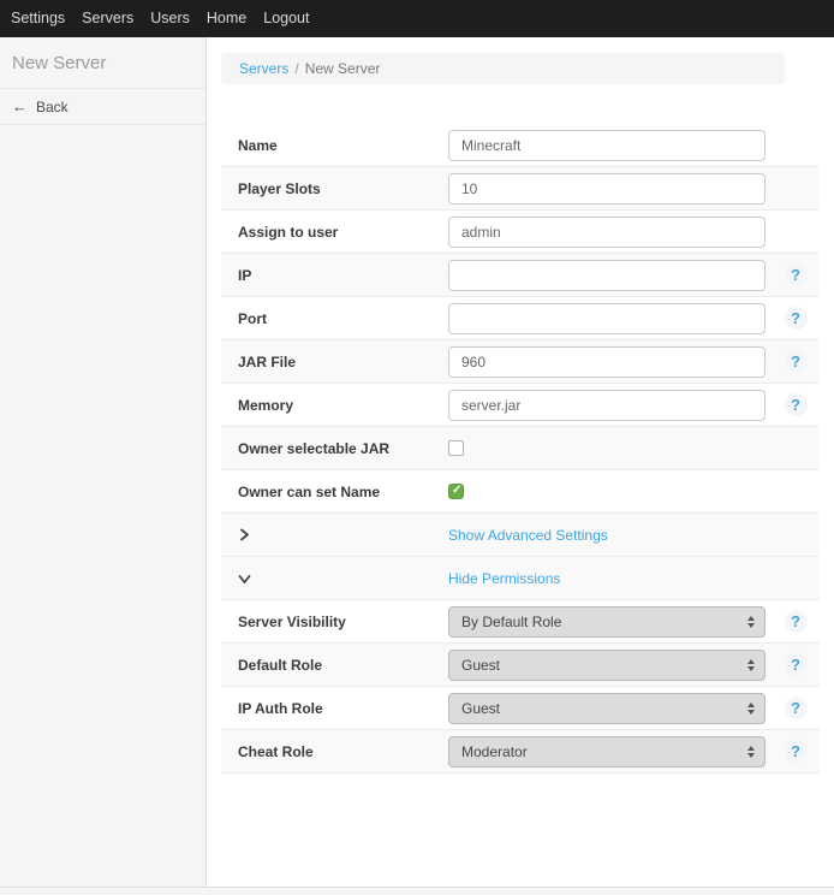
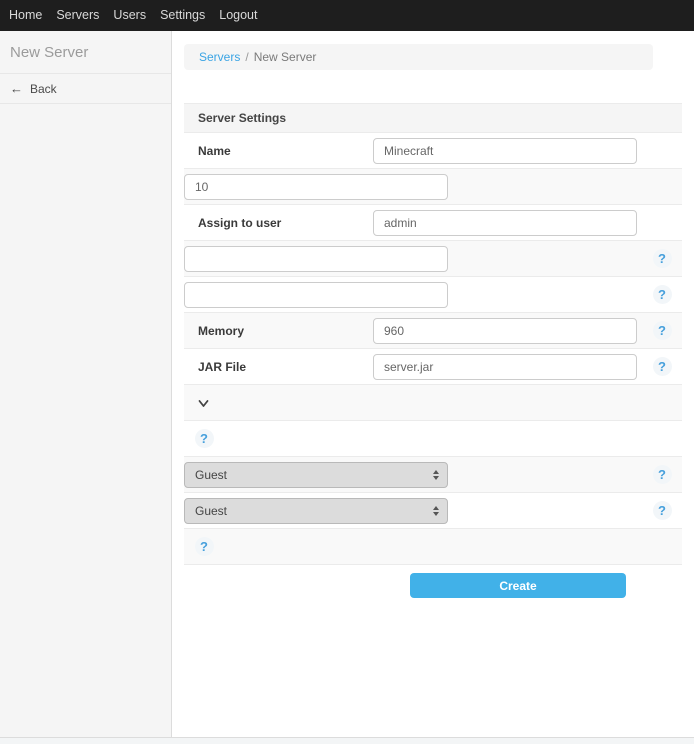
- Settings
+ Home
  Servers
  Users
- Home
+ Settings
  Logout
  New Server
  Back
  Servers
  /
  New Server
+ Server Settings
  Name
  Minecraft
- Player Slots
  10
  Assign to user
  admin
- IP
  ?
- Port
  ?
- JAR File
+ Memory
  960
  ?
- Memory
+ JAR File
  server.jar
  ?
- Owner selectable JAR
- Owner can set Name
- Show Advanced Settings
- Hide Permissions
- Server Visibility
- By Default Role
  ?
- Default Role
  Guest
  ?
- IP Auth Role
  Guest
  ?
- Cheat Role
- Moderator
  ?
+ Create
